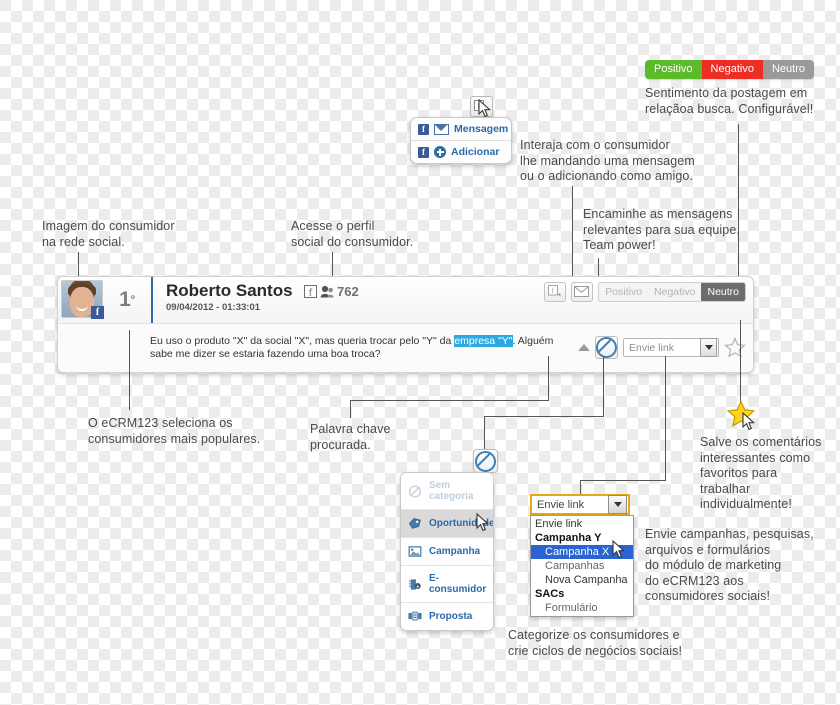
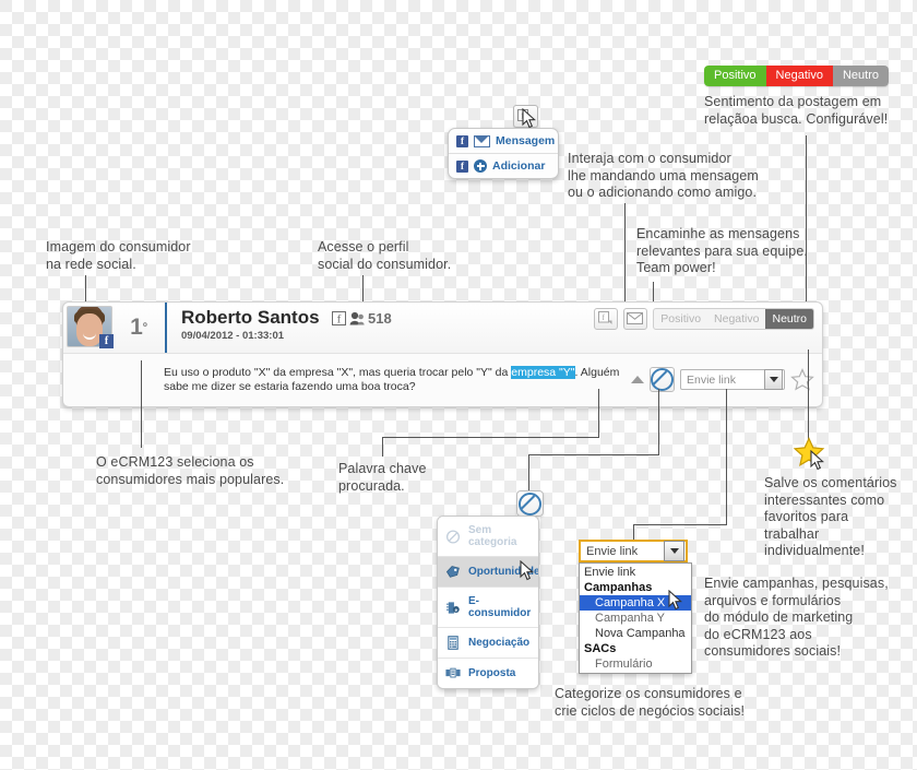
  Positivo
  Negativo
  Neutro
  Sentimento da postagem em
  relaçãoa busca. Configurável!
  f
  Mensagem
  f
  Adicionar
  Interaja com o consumidor
  lhe mandando uma mensagem
  ou o adicionando como amigo.
  Imagem do consumidor
  na rede social.
  Acesse o perfil
  social do consumidor.
  Encaminhe as mensagens
  relevantes para sua equipe.
  Team power!
  f
  1
  º
  Roberto Santos
  f
- 762
+ 518
  09/04/2012 - 01:33:01
  f
  Positivo
  Negativo
  Neutro
- Eu uso o produto "X" da social "X", mas queria trocar pelo "Y" da empresa "Y". Alguém sabe me dizer se estaria fazendo uma boa troca?
+ Eu uso o produto "X" da empresa "X", mas queria trocar pelo "Y" da empresa "Y". Alguém sabe me dizer se estaria fazendo uma boa troca?
  Envie link
  O eCRM123 seleciona os
  consumidores mais populares.
  Palavra chave
  procurada.
  Salve os comentários
  interessantes como
  favoritos para
  trabalhar
  individualmente!
  Sem categoria
  Oportunide
- Campanha
  E-consumidor
+ Negociação
  Proposta
  Categorize os consumidores e
  crie ciclos de negócios sociais!
  Envie link
  Envie link
- Campanha Y
+ Campanhas
  Campanha X
- Campanhas
+ Campanha Y
  Nova Campanha
  SACs
  Formulário
  Envie campanhas, pesquisas,
  arquivos e formulários
  do módulo de marketing
  do eCRM123 aos
  consumidores sociais!
